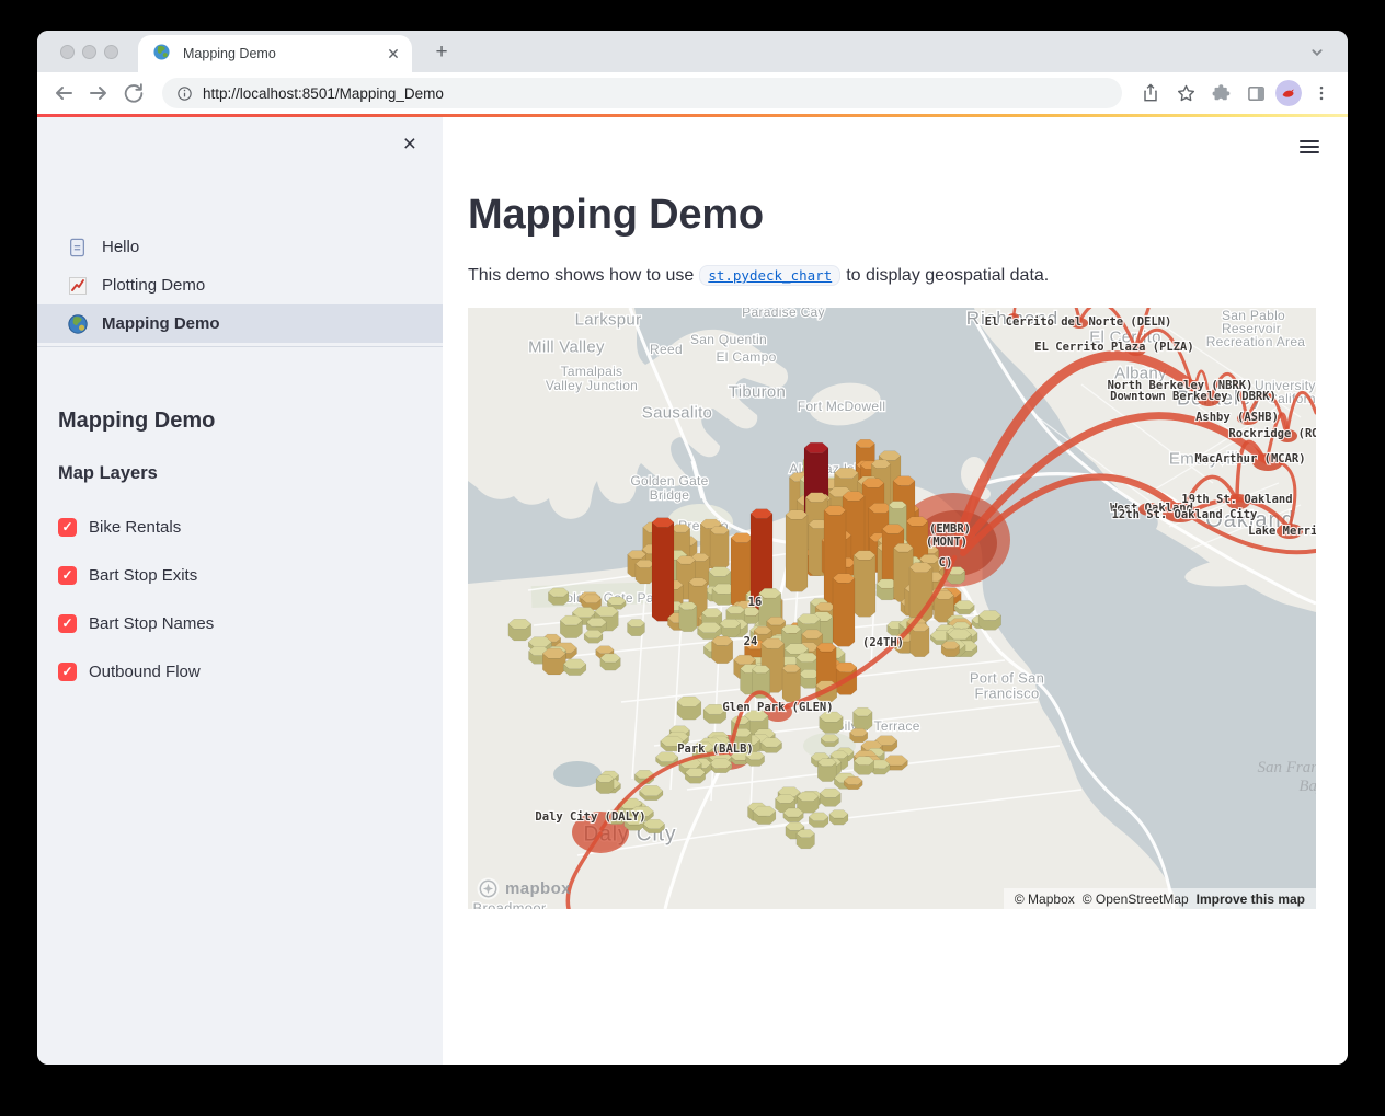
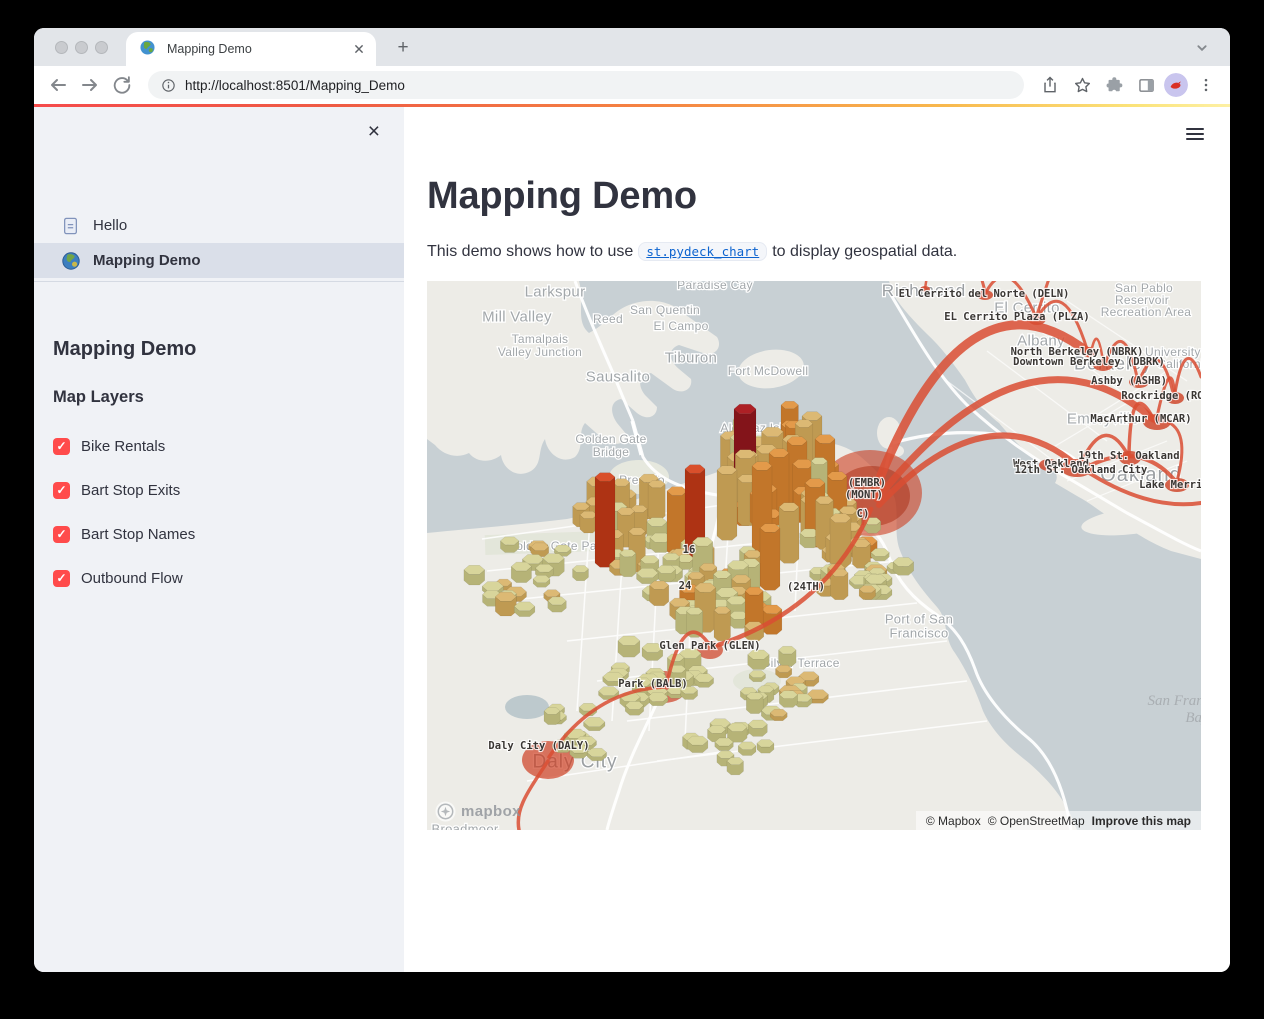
  Mapping Demo
  +
  http://localhost:8501/Mapping_Demo
  ×
  Hello
- Plotting Demo
  Mapping Demo
  Mapping Demo
  Map Layers
  ✓
  Bike Rentals
  ✓
  Bart Stop Exits
  ✓
  Bart Stop Names
  ✓
  Outbound Flow
  Mapping Demo
  This demo shows how to use st.pydeck_chart to display geospatial data.
  Paradise Cay
  Larkspur
  Mill Valley
  Reed
  San Quentin
  El Campo
  Tamalpais
  Valley Junction
  Tiburon
  Fort McDowell
  Sausalito
  Golden Gate
  Bridge
  Richmond
  El Cerrito
  San Pablo
  Reservoir
  Recreation Area
  Albany
  Berkeley
  University
  Californ
  Emeryville
  Oakland
  Port of San
  Francisco
  Daly City
  Broadmoor
  El Cerrito del Norte (DELN)
  EL Cerrito Plaza (PLZA)
  North Berkeley (NBRK)
  Downtown Berkeley (DBRK)
  Ashby (ASHB)
  Rockridge (RO
  MacArthur (MCAR)
  19th St. Oakland
  West Oakland
  12th St. Oakland City
  Lake Merri
  (EMBR)
  (MONT)
  C)
  16
  24
  (24TH)
  Glen Park (GLEN)
  Park (BALB)
  Daly City (DALY)
  mapbox
  © Mapbox
  © OpenStreetMap
  Improve this map
